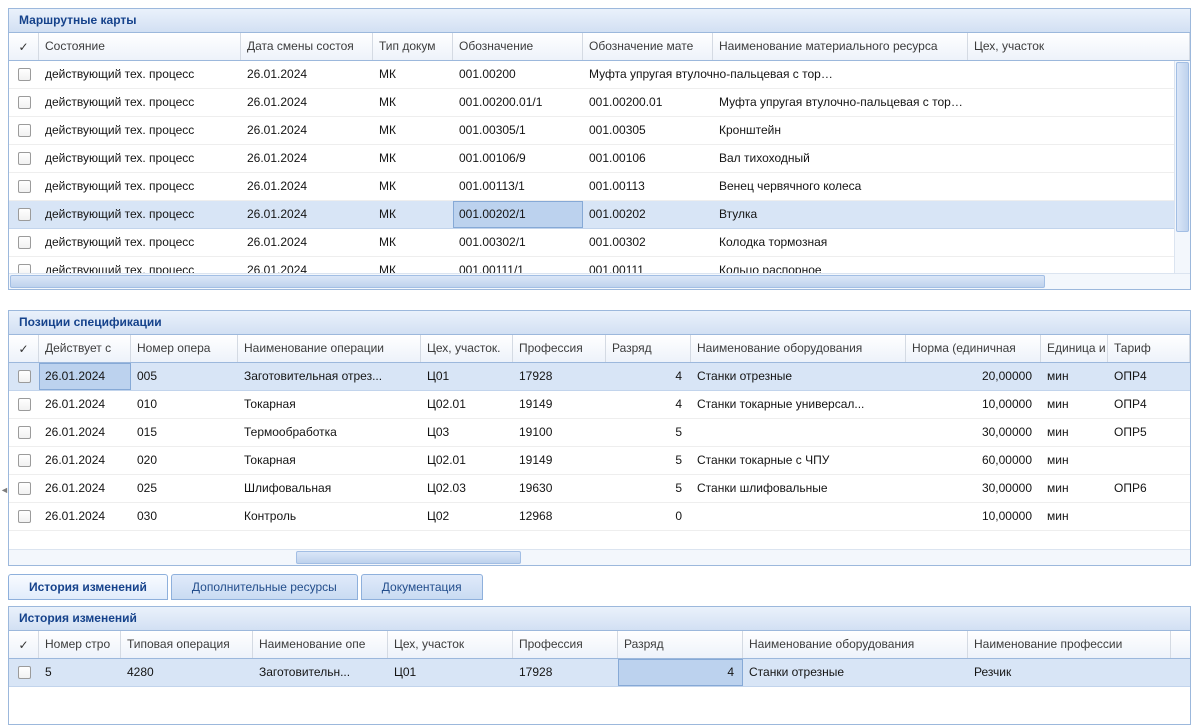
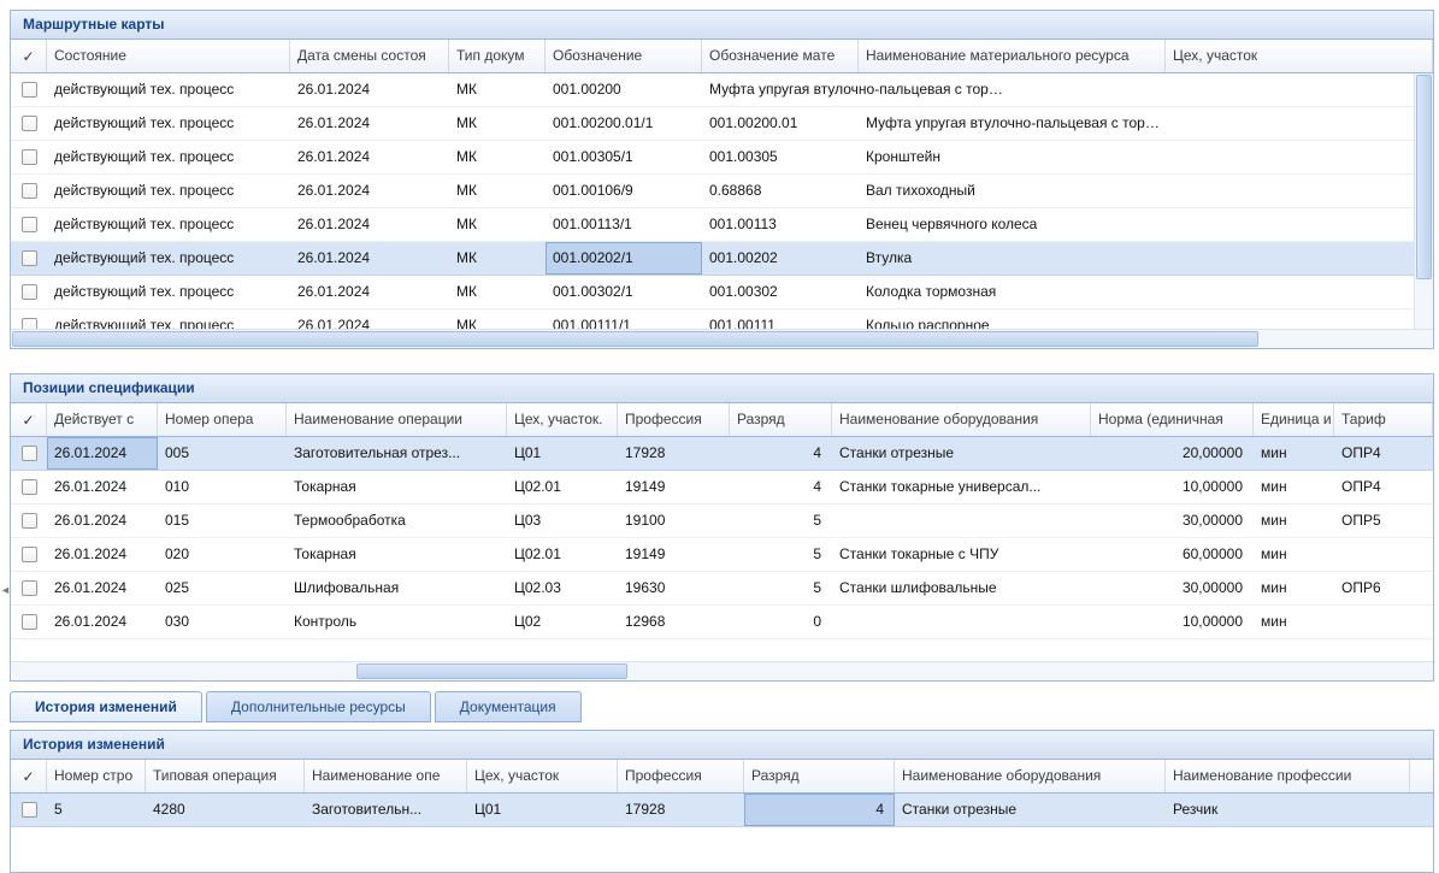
  ◄
  Маршрутные карты
  ✓
  Состояние
  Дата смены состоя
  Тип докум
  Обозначение
  Обозначение мате
  Наименование материального ресурса
  Цех, участок
  действующий тех. процесс
  26.01.2024
  МК
  001.00200
  Муфта упругая втулочно-пальцевая с тормо
  действующий тех. процесс
  26.01.2024
  МК
  001.00200.01/1
  001.00200.01
  Муфта упругая втулочно-пальцевая с тормо
  действующий тех. процесс
  26.01.2024
  МК
  001.00305/1
  001.00305
  Кронштейн
  действующий тех. процесс
  26.01.2024
  МК
  001.00106/9
- 001.00106
+ 0.68868
  Вал тихоходный
  действующий тех. процесс
  26.01.2024
  МК
  001.00113/1
  001.00113
  Венец червячного колеса
  действующий тех. процесс
  26.01.2024
  МК
  001.00202/1
  001.00202
  Втулка
  действующий тех. процесс
  26.01.2024
  МК
  001.00302/1
  001.00302
  Колодка тормозная
  действующий тех. процесс
  26.01.2024
  МК
  001.00111/1
  001.00111
  Кольцо распорное
  Позиции спецификации
  ✓
  Действует с
  Номер опера
  Наименование операции
  Цех, участок.
  Профессия
  Разряд
  Наименование оборудования
  Норма (единичная
  Единица и
  Тариф
  26.01.2024
  005
  Заготовительная отрез...
  Ц01
  17928
  4
  Станки отрезные
  20,00000
  мин
  ОПР4
  26.01.2024
  010
  Токарная
  Ц02.01
  19149
  4
  Станки токарные универсал...
  10,00000
  мин
  ОПР4
  26.01.2024
  015
  Термообработка
  Ц03
  19100
  5
  30,00000
  мин
  ОПР5
  26.01.2024
  020
  Токарная
  Ц02.01
  19149
  5
  Станки токарные с ЧПУ
  60,00000
  мин
  26.01.2024
  025
  Шлифовальная
  Ц02.03
  19630
  5
  Станки шлифовальные
  30,00000
  мин
  ОПР6
  26.01.2024
  030
  Контроль
  Ц02
  12968
  0
  10,00000
  мин
  История изменений
  Дополнительные ресурсы
  Документация
  История изменений
  ✓
  Номер стро
  Типовая операция
  Наименование опе
  Цех, участок
  Профессия
  Разряд
  Наименование оборудования
  Наименование профессии
  5
  4280
  Заготовительн...
  Ц01
  17928
  4
  Станки отрезные
  Резчик
